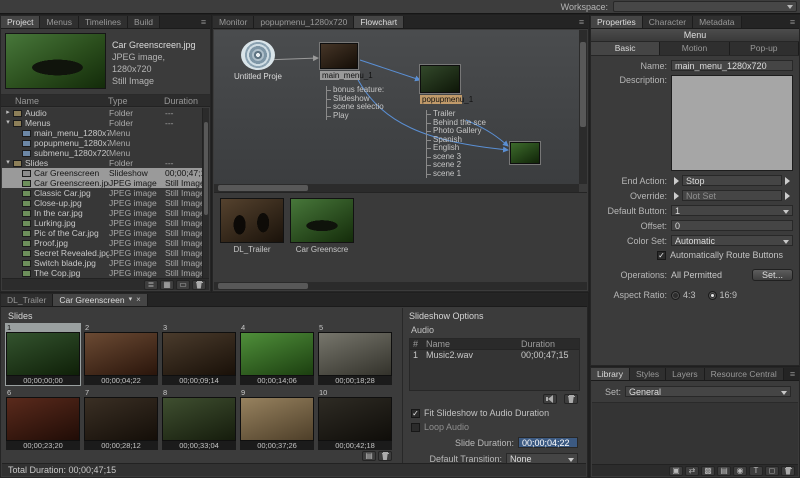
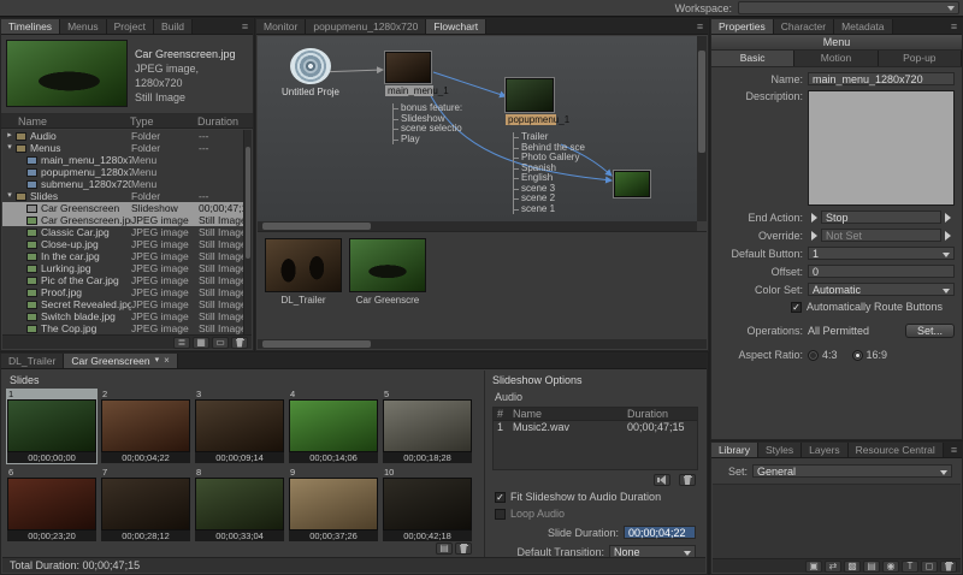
  Workspace:
- Project
+ Timelines
  Menus
- Timelines
+ Project
  Build
  ≡
  Car Greenscreen.jpg
  JPEG image, 1280x720
  Still Image
  Name
  Type
  Duration
  Audio
  Folder
  ---
  Menus
  Folder
  ---
  main_menu_1280x7
  Menu
  popupmenu_1280x
  Menu
  submenu_1280x720
  Menu
  Slides
  Folder
  ---
  Car Greenscreen
  Slideshow
  00;00;47;
  Car Greenscreen.jp
  JPEG image
  Still Imag
  Classic Car.jpg
  JPEG image
  Still Imag
  Close-up.jpg
  JPEG image
  Still Imag
  In the car.jpg
  JPEG image
  Still Imag
  Lurking.jpg
  JPEG image
  Still Imag
  Pic of the Car.jpg
  JPEG image
  Still Imag
  Proof.jpg
  JPEG image
  Still Imag
  Secret Revealed.jpg
  JPEG image
  Still Imag
  Switch blade.jpg
  JPEG image
  Still Imag
  The Cop.jpg
  JPEG image
  Still Imag
  ≣
  ▦
  ▭
  Monitor
  popupmenu_1280x720
  Flowchart
  ≡
  Untitled Proje
  main_menu_1
  bonus feature:
  Slideshow
  scene selectio
  Play
  popupmenu_1
  Trailer
  Behind the sce
  Photo Gallery
  Spanish
  English
  scene 3
  scene 2
  scene 1
  DL_Trailer
  Car Greenscre
  DL_Trailer
  Car Greenscreen
  ×
  Slides
  1
  00;00;00;00
  2
  00;00;04;22
  3
  00;00;09;14
  4
  00;00;14;06
  5
  00;00;18;28
  6
  00;00;23;20
  7
  00;00;28;12
  8
  00;00;33;04
  9
  00;00;37;26
  10
  00;00;42;18
  ▤
  Slideshow Options
  Audio
  #
  Name
  Duration
  1
  Music2.wav
  00;00;47;15
  ✓
  Fit Slideshow to Audio Duration
  Loop Audio
  Slide Duration:
  00;00;04;22
  Default Transition:
  None
  Total Duration: 00;00;47;15
  Properties
  Character
  Metadata
  ≡
  Menu
  Basic
  Motion
  Pop-up
  Name:
  main_menu_1280x720
  Description:
  End Action:
  Stop
  Override:
  Not Set
  Default Button:
  1
  Offset:
  0
  Color Set:
  Automatic
  ✓
  Automatically Route Buttons
  Operations:
  All Permitted
  Set...
  Aspect Ratio:
  4:3
  16:9
  Library
  Styles
  Layers
  Resource Central
  ≡
  Set:
  General
  ▣
  ⇄
  ▩
  ▤
  ◉
  T
  ◻
